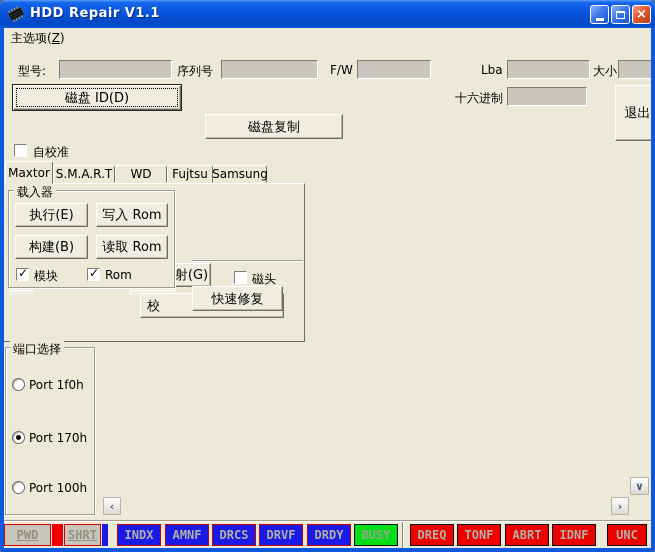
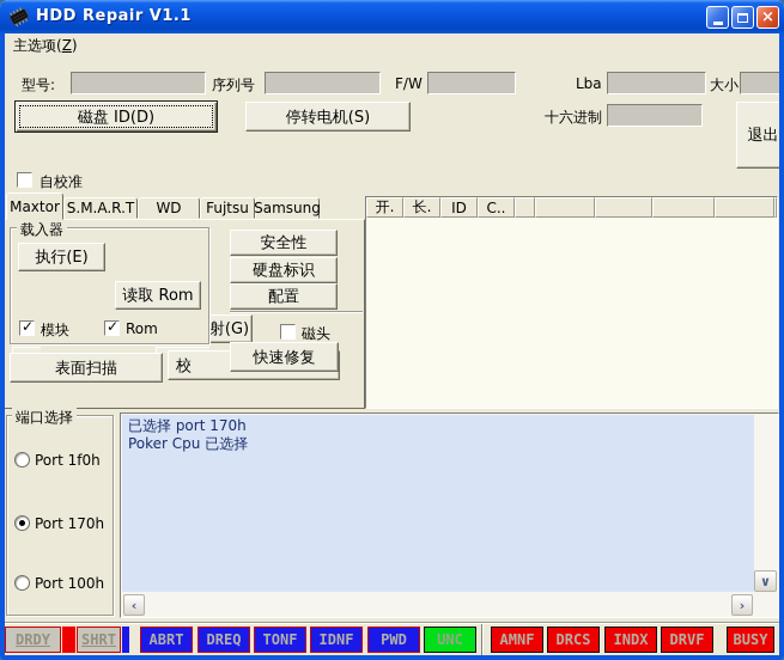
  HDD Repair V1.1
  ×
  主选项(Z)
  型号:
  序列号
  F/W
  Lba
  大小
  磁盘 ID(D)
+ 停转电机(S)
  十六进制
  退出
- 磁盘复制
  自校准
  Maxtor
  S.M.A.R.T
  WD
  Fujtsu
  Samsung
  射(G)
  载入器
  执行(E)
- 写入 Rom
- 构建(B)
  读取 Rom
  模块
  Rom
+ 安全性
+ 硬盘标识
+ 配置
  磁头
  校
  快速修复
+ 表面扫描
+ 开.
+ 长.
+ ID
+ C..
  端口选择
  Port 1f0h
  Port 170h
  Port 100h
+ 已选择 port 170h
+ Poker Cpu 已选择
  ∨
  ‹
  ›
- PWD
+ DRDY
  SHRT
- INDX
+ ABRT
- AMNF
+ DREQ
- DRCS
+ TONF
- DRVF
+ IDNF
- DRDY
+ PWD
- BUSY
+ UNC
- DREQ
+ AMNF
- TONF
+ DRCS
- ABRT
+ INDX
- IDNF
+ DRVF
- UNC
+ BUSY
